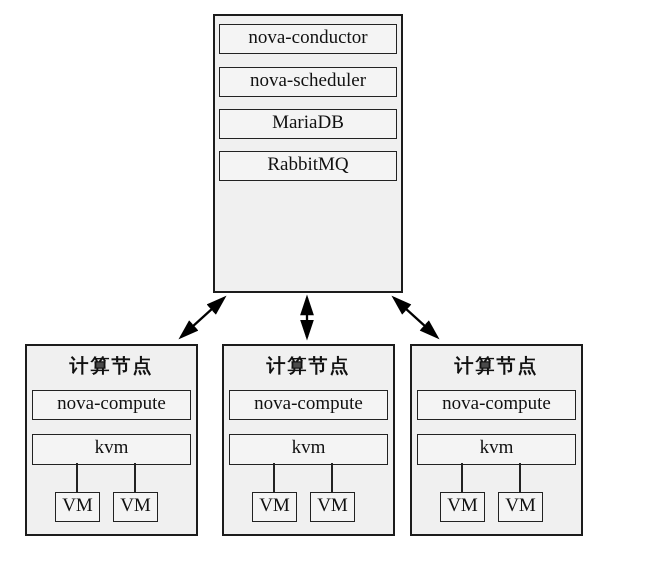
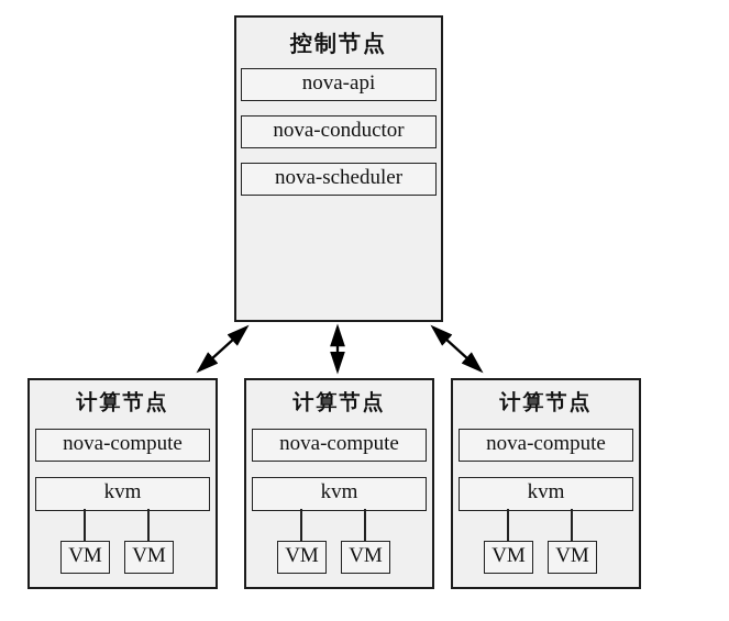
+ 控制节点
+ nova-api
  nova-conductor
  nova-scheduler
- MariaDB
- RabbitMQ
  计算节点
  nova-compute
  kvm
  VM
  VM
  计算节点
  nova-compute
  kvm
  VM
  VM
  计算节点
  nova-compute
  kvm
  VM
  VM
